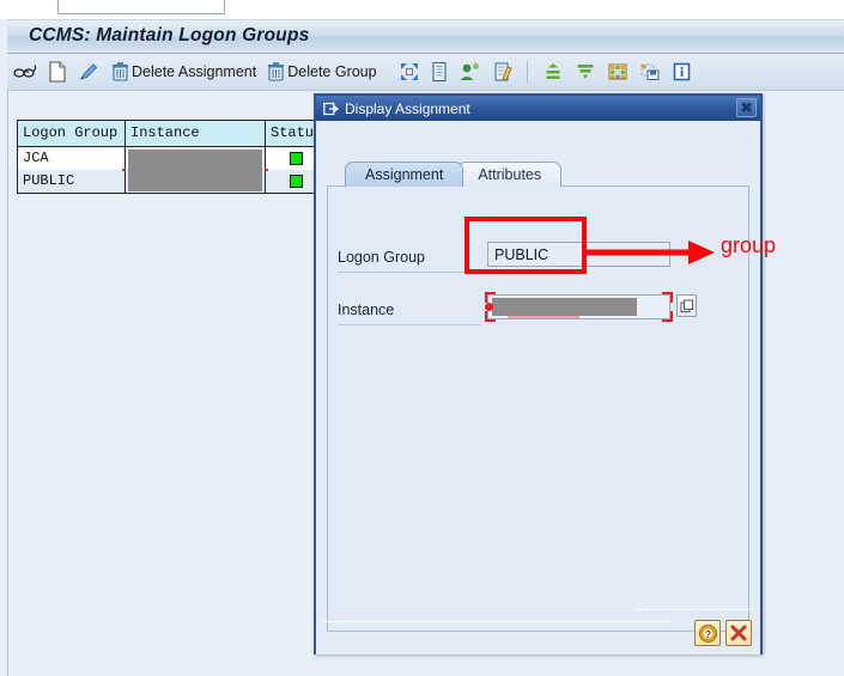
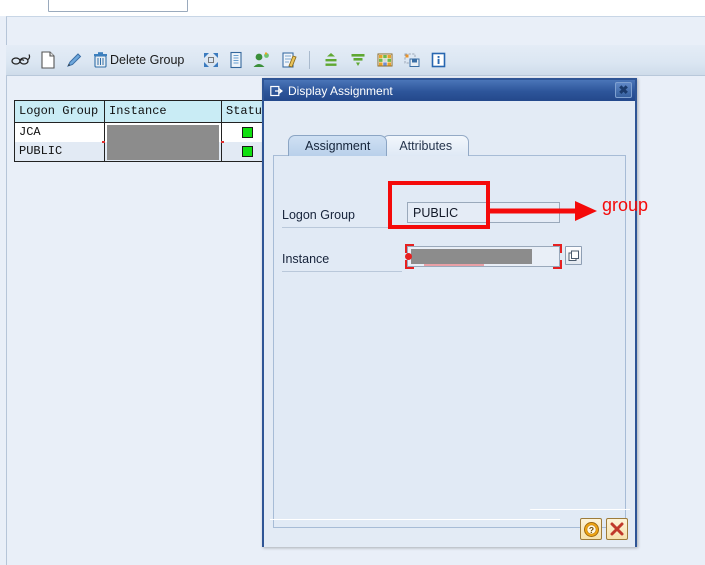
- CCMS: Maintain Logon Groups
- Delete Assignment
  Delete Group
  Logon Group
  Instance
  Statu
  JCA
  PUBLIC
  Display Assignment
  ✖
  Assignment
  Attributes
  Logon Group
  PUBLIC
  Instance
  ?
  group
